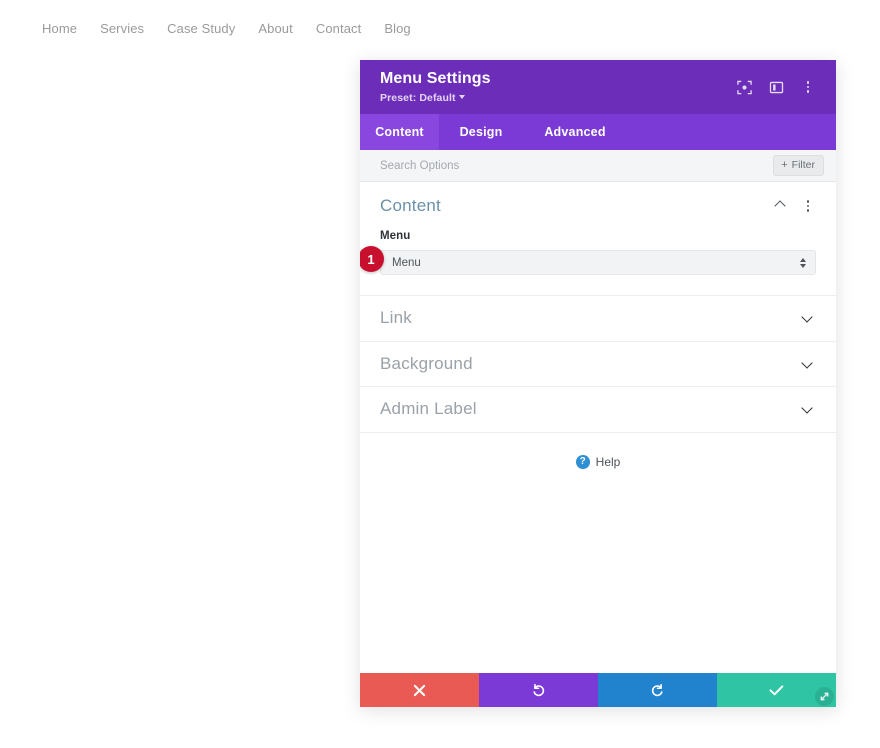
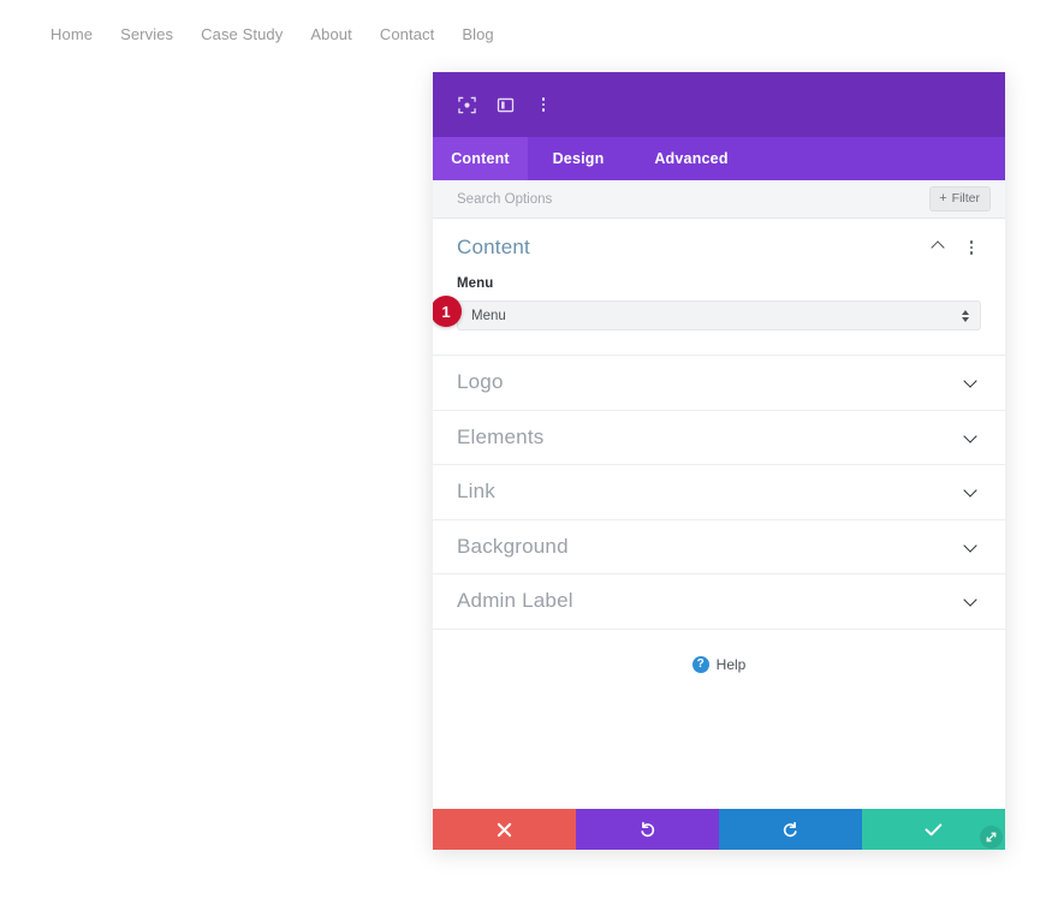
  Home
  Servies
  Case Study
  About
  Contact
  Blog
- Menu Settings
- Preset: Default
  Content
  Design
  Advanced
  Search Options
  +
  Filter
  Content
  Menu
  1
  Menu
+ Logo
+ Elements
  Link
  Background
  Admin Label
  ?
  Help
